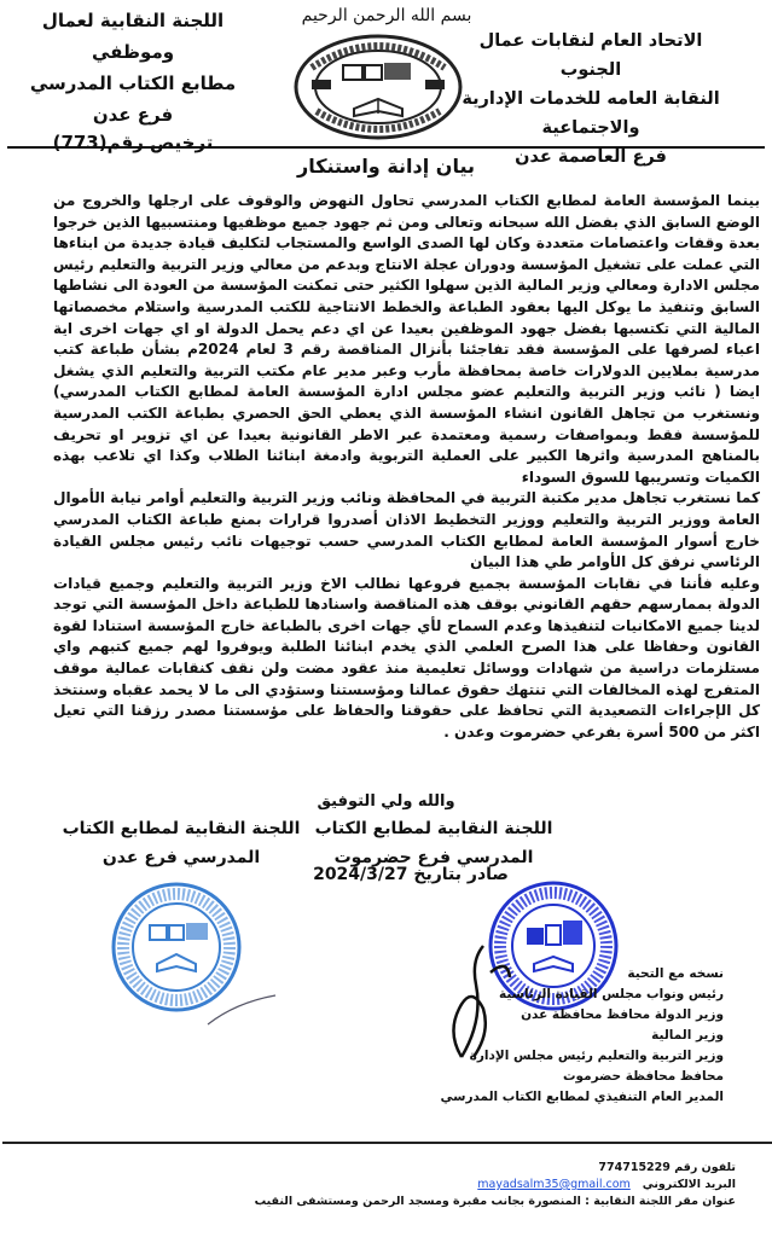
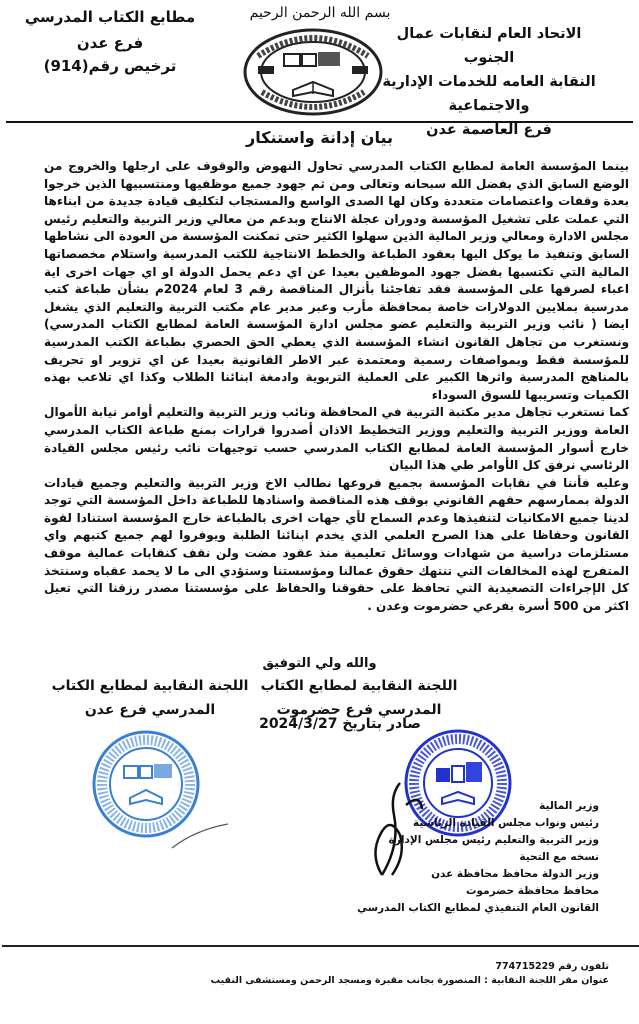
  الاتحاد العام لنقابات عمال الجنوب
  النقابة العامه للخدمات الإدارية
  والاجتماعية
  فرع العاصمة عدن
  بسم الله الرحمن الرحيم
- اللجنة النقابية لعمال وموظفي
  مطابع الكتاب المدرسي
  فرع عدن
- ترخيص رقم(773)
+ ترخيص رقم(914)
  بيان إدانة واستنكار
  بينما المؤسسة العامة لمطابع الكتاب المدرسي تحاول النهوض والوقوف على ارجلها والخروج من الوضع السابق الذي بفضل الله سبحانه وتعالى ومن ثم جهود جميع موظفيها ومنتسبيها الذين خرجوا بعدة وقفات واعتصامات متعددة وكان لها الصدى الواسع والمستجاب لتكليف قيادة جديدة من ابناءها التي عملت على تشغيل المؤسسة ودوران عجلة الانتاج وبدعم من معالي وزير التربية والتعليم رئيس مجلس الادارة ومعالي وزير المالية الذين سهلوا الكثير حتى تمكنت المؤسسة من العودة الى نشاطها السابق وتنفيذ ما يوكل اليها بعقود الطباعة والخطط الانتاجية للكتب المدرسية واستلام مخصصاتها المالية التي تكتسبها بفضل جهود الموظفين بعيدا عن اي دعم يحمل الدولة او اي جهات اخرى اية اعباء لصرفها على المؤسسة فقد تفاجئنا بأنزال المناقصة رقم 3 لعام 2024م بشأن طباعة كتب مدرسية بملايين الدولارات خاصة بمحافظة مأرب وعبر مدير عام مكتب التربية والتعليم الذي يشغل ايضا ( نائب وزير التربية والتعليم عضو مجلس ادارة المؤسسة العامة لمطابع الكتاب المدرسي) ونستغرب من تجاهل القانون انشاء المؤسسة الذي يعطي الحق الحصري بطباعة الكتب المدرسية للمؤسسة فقط وبمواصفات رسمية ومعتمدة عبر الاطر القانونية بعيدا عن اي تزوير او تحريف بالمناهج المدرسية واثرها الكبير على العملية التربوية وادمغة ابنائنا الطلاب وكذا اي تلاعب بهذه الكميات وتسريبها للسوق السوداء
  كما نستغرب تجاهل مدير مكتبة التربية في المحافظة ونائب وزير التربية والتعليم أوامر نيابة الأموال العامة ووزير التربية والتعليم ووزير التخطيط الاذان أصدروا قرارات بمنع طباعة الكتاب المدرسي خارج أسوار المؤسسة العامة لمطابع الكتاب المدرسي حسب توجيهات نائب رئيس مجلس القيادة الرئاسي نرفق كل الأوامر طي هذا البيان
  وعليه فأننا في نقابات المؤسسة بجميع فروعها نطالب الاخ وزير التربية والتعليم وجميع قيادات الدولة بممارسهم حقهم القانوني بوقف هذه المناقصة واسنادها للطباعة داخل المؤسسة التي توجد لدينا جميع الامكانيات لتنفيذها وعدم السماح لأي جهات اخرى بالطباعة خارج المؤسسة استنادا لقوة القانون وحفاظا على هذا الصرح العلمي الذي يخدم ابنائنا الطلبة ويوفروا لهم جميع كتبهم واي مستلزمات دراسية من شهادات ووسائل تعليمية منذ عقود مضت ولن نقف كنقابات عمالية موقف المتفرج لهذه المخالفات التي تنتهك حقوق عمالنا ومؤسستنا وستؤدي الى ما لا يحمد عقباه وسنتخذ كل الإجراءات التصعيدية التي تحافظ على حقوقنا والحفاظ على مؤسستنا مصدر رزقنا التي تعيل اكثر من 500 أسرة بفرعي حضرموت وعدن .
  والله ولي التوفيق
  اللجنة النقابية لمطابع الكتاب
  المدرسي فرع حضرموت
  اللجنة النقابية لمطابع الكتاب
  المدرسي فرع عدن
  صادر بتاريخ 2024/3/27
- نسخه مع التحية
+ وزير المالية
  رئيس ونواب مجلس القيادة الرئاسية
- وزير الدولة محافظ محافظة عدن
+ وزير التربية والتعليم رئيس مجلس الإدارة
- وزير المالية
+ نسخه مع التحية
- وزير التربية والتعليم رئيس مجلس الإدارة
+ وزير الدولة محافظ محافظة عدن
  محافظ محافظة حضرموت
- المدير العام التنفيذي لمطابع الكتاب المدرسي
+ القانون العام التنفيذي لمطابع الكتاب المدرسي
  تلفون رقم 774715229
- البريد الالكتروني mayadsalm35@gmail.com
  عنوان مقر اللجنة النقابية : المنصورة بجانب مقبرة ومسجد الرحمن ومستشفى النقيب
